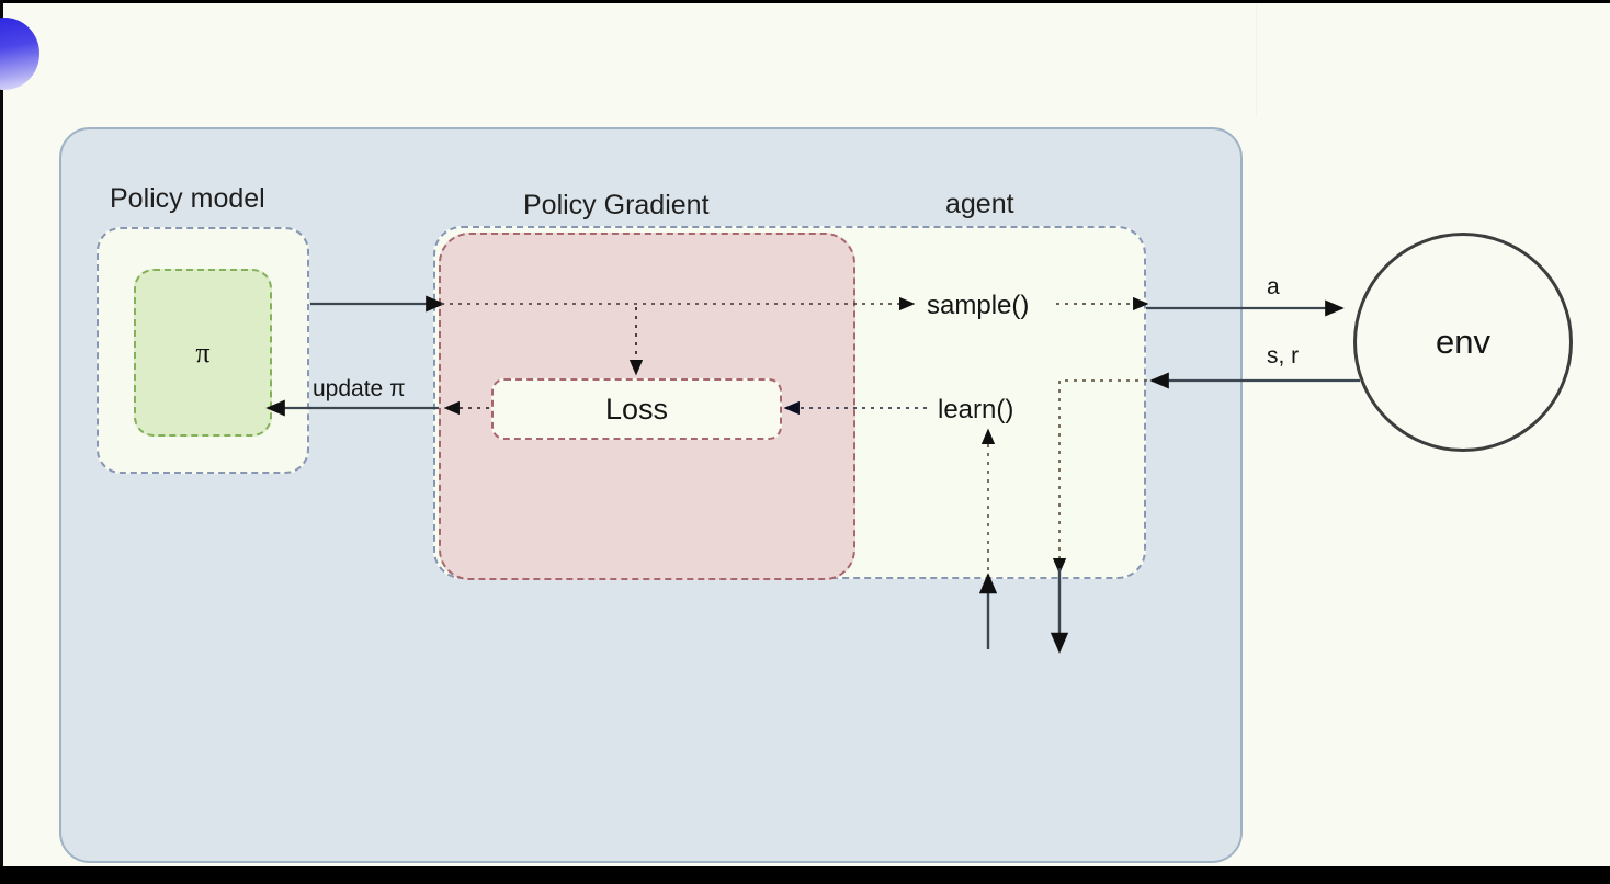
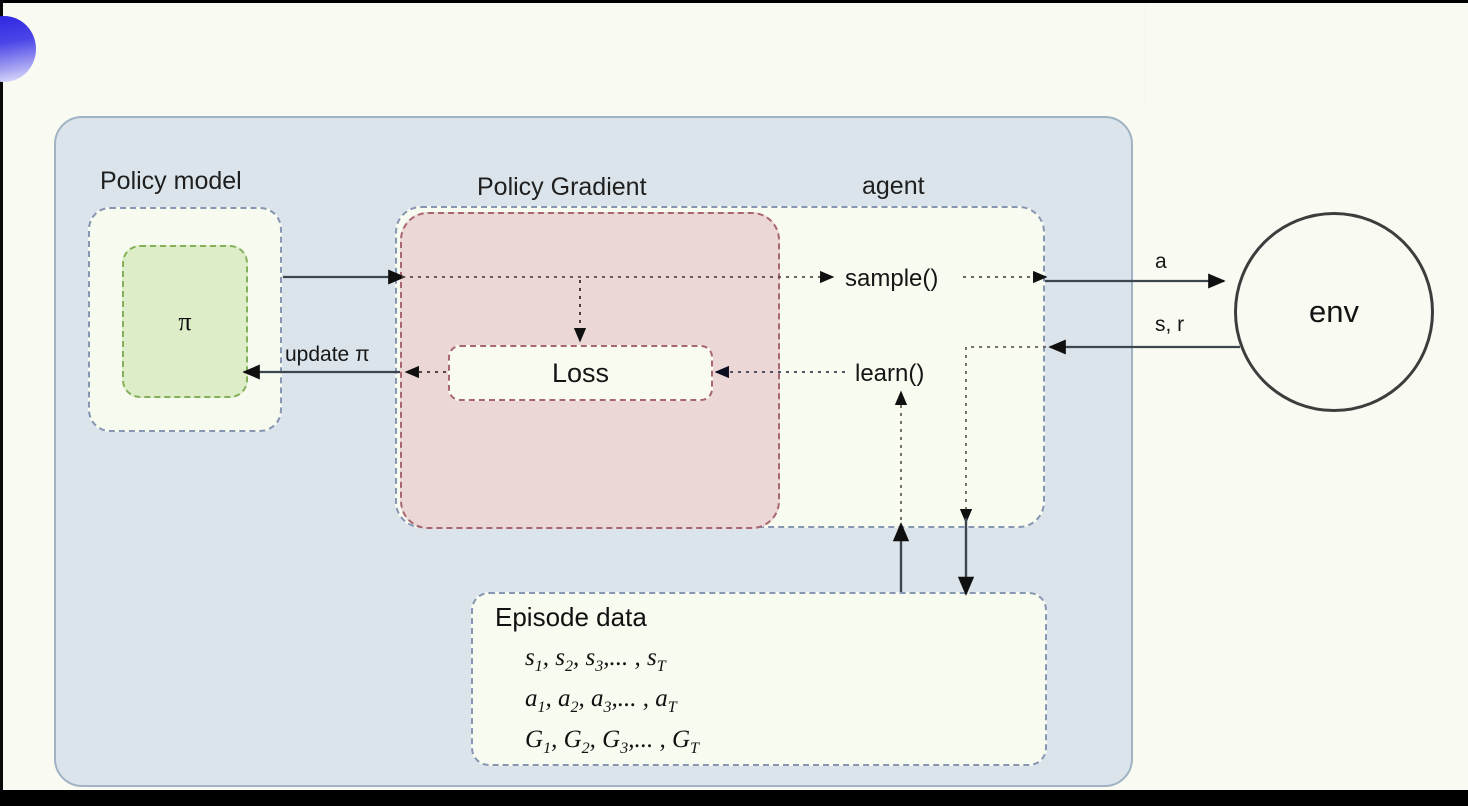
  agent
  sample()
  learn()
  Policy Gradient
  Loss
  Policy model
  π
+ Episode data
+ s1, s2, s3,... , sT
+ a1, a2, a3,... , aT
+ G1, G2, G3,... , GT
  env
  update π
  a
  s, r
